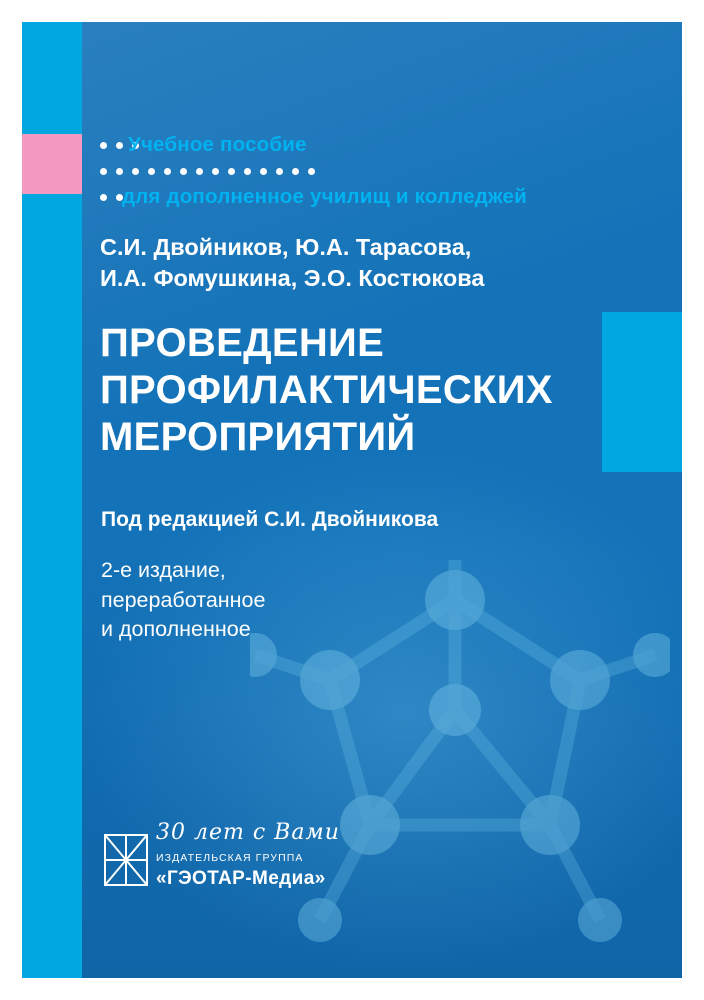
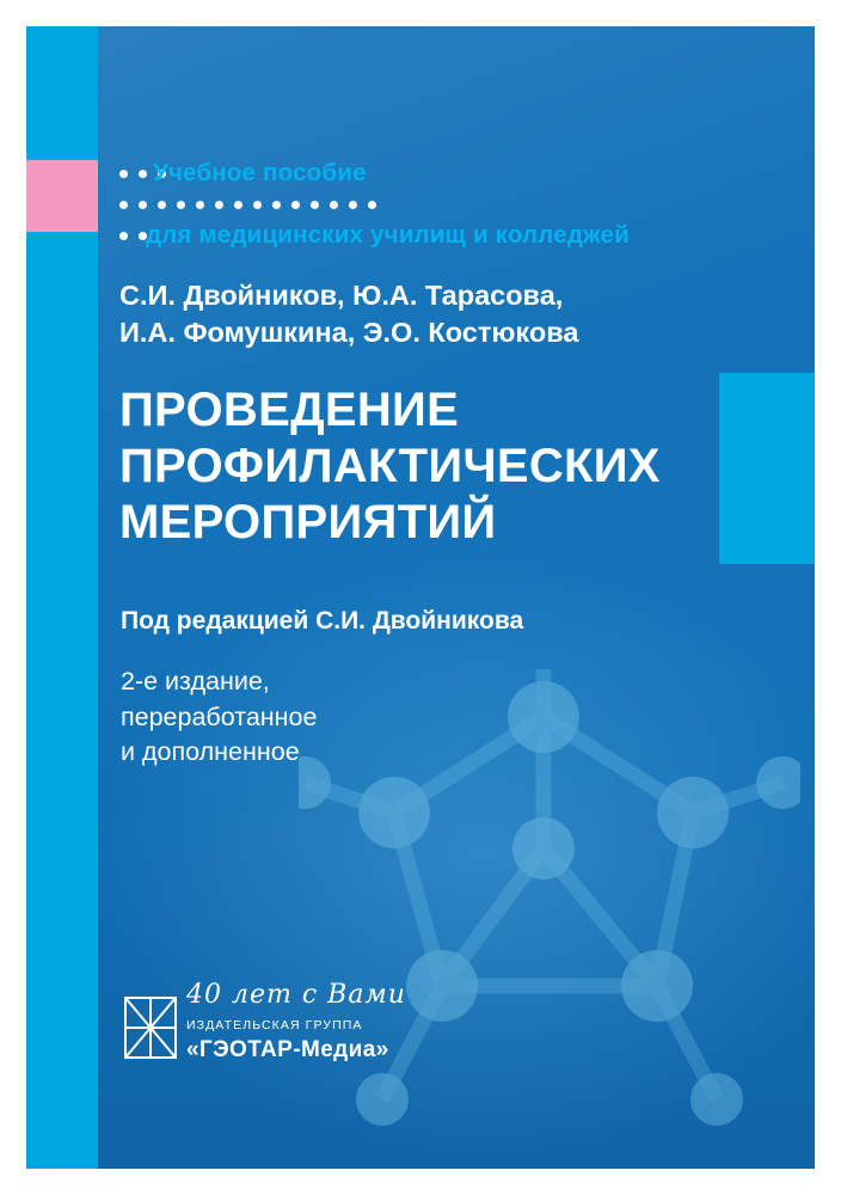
  Учебное пособие
- для дополненное училищ и колледжей
+ для медицинских училищ и колледжей
  С.И. Двойников, Ю.А. Тарасова,
  И.А. Фомушкина, Э.О. Костюкова
  ПРОВЕДЕНИЕ
  ПРОФИЛАКТИЧЕСКИХ
  МЕРОПРИЯТИЙ
  Под редакцией С.И. Двойникова
  2-е издание,
  переработанное
  и дополненное
- 30 лет с Вами
+ 40 лет с Вами
  ИЗДАТЕЛЬСКАЯ ГРУППА
  «ГЭОТАР-Медиа»
